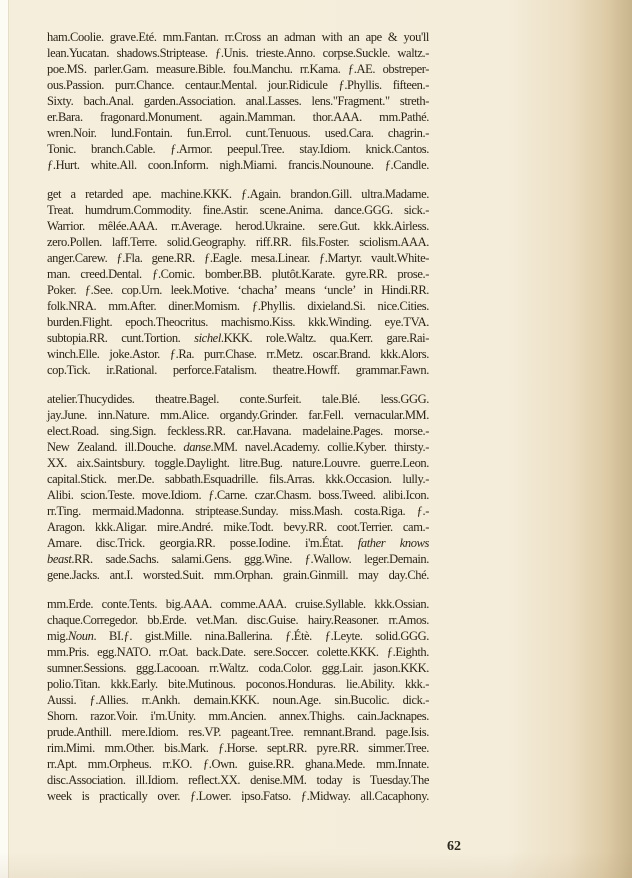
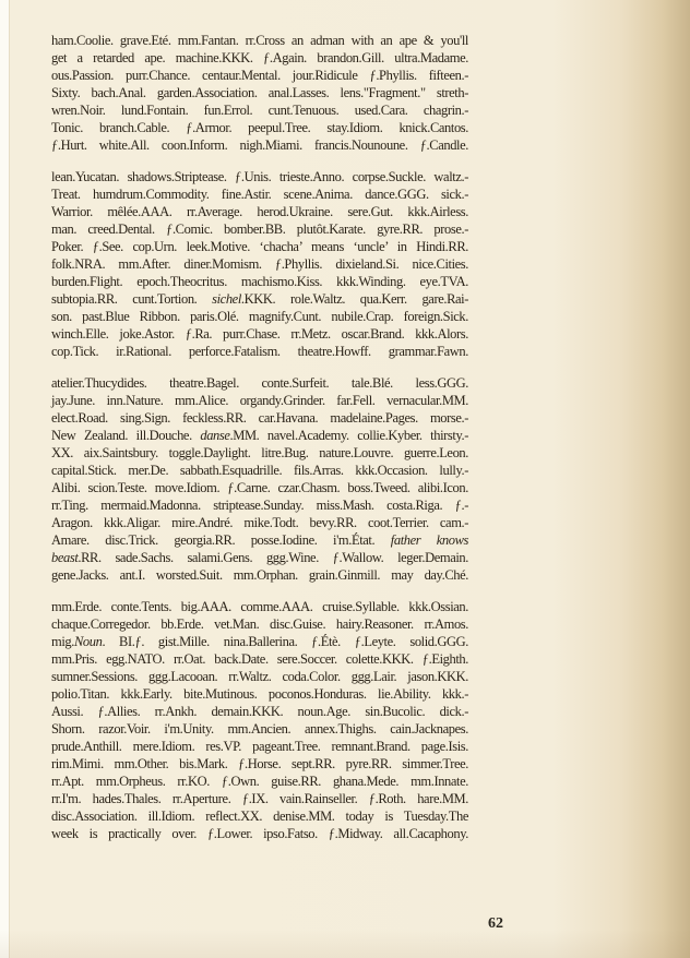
  ham.Coolie. grave.Eté. mm.Fantan. rr.Cross an adman with an ape & you'll
- lean.Yucatan. shadows.Striptease. ƒ.Unis. trieste.Anno. corpse.Suckle. waltz.-
+ get a retarded ape. machine.KKK. ƒ.Again. brandon.Gill. ultra.Madame.
- poe.MS. parler.Gam. measure.Bible. fou.Manchu. rr.Kama. ƒ.AE. obstreper-
  ous.Passion. purr.Chance. centaur.Mental. jour.Ridicule ƒ.Phyllis. fifteen.-
  Sixty. bach.Anal. garden.Association. anal.Lasses. lens."Fragment." streth-
- er.Bara. fragonard.Monument. again.Mamman. thor.AAA. mm.Pathé.
  wren.Noir. lund.Fontain. fun.Errol. cunt.Tenuous. used.Cara. chagrin.-
  Tonic. branch.Cable. ƒ.Armor. peepul.Tree. stay.Idiom. knick.Cantos.
  ƒ.Hurt. white.All. coon.Inform. nigh.Miami. francis.Nounoune. ƒ.Candle.
- get a retarded ape. machine.KKK. ƒ.Again. brandon.Gill. ultra.Madame.
+ lean.Yucatan. shadows.Striptease. ƒ.Unis. trieste.Anno. corpse.Suckle. waltz.-
  Treat. humdrum.Commodity. fine.Astir. scene.Anima. dance.GGG. sick.-
  Warrior. mêlée.AAA. rr.Average. herod.Ukraine. sere.Gut. kkk.Airless.
- zero.Pollen. laff.Terre. solid.Geography. riff.RR. fils.Foster. sciolism.AAA.
- anger.Carew. ƒ.Fla. gene.RR. ƒ.Eagle. mesa.Linear. ƒ.Martyr. vault.White-
  man. creed.Dental. ƒ.Comic. bomber.BB. plutôt.Karate. gyre.RR. prose.-
  Poker. ƒ.See. cop.Urn. leek.Motive. ‘chacha’ means ‘uncle’ in Hindi.RR.
  folk.NRA. mm.After. diner.Momism. ƒ.Phyllis. dixieland.Si. nice.Cities.
  burden.Flight. epoch.Theocritus. machismo.Kiss. kkk.Winding. eye.TVA.
  subtopia.RR. cunt.Tortion. sichel.KKK. role.Waltz. qua.Kerr. gare.Rai-
+ son. past.Blue Ribbon. paris.Olé. magnify.Cunt. nubile.Crap. foreign.Sick.
  winch.Elle. joke.Astor. ƒ.Ra. purr.Chase. rr.Metz. oscar.Brand. kkk.Alors.
  cop.Tick. ir.Rational. perforce.Fatalism. theatre.Howff. grammar.Fawn.
  atelier.Thucydides. theatre.Bagel. conte.Surfeit. tale.Blé. less.GGG.
  jay.June. inn.Nature. mm.Alice. organdy.Grinder. far.Fell. vernacular.MM.
  elect.Road. sing.Sign. feckless.RR. car.Havana. madelaine.Pages. morse.-
  New Zealand. ill.Douche. danse.MM. navel.Academy. collie.Kyber. thirsty.-
  XX. aix.Saintsbury. toggle.Daylight. litre.Bug. nature.Louvre. guerre.Leon.
  capital.Stick. mer.De. sabbath.Esquadrille. fils.Arras. kkk.Occasion. lully.-
  Alibi. scion.Teste. move.Idiom. ƒ.Carne. czar.Chasm. boss.Tweed. alibi.Icon.
  rr.Ting. mermaid.Madonna. striptease.Sunday. miss.Mash. costa.Riga. ƒ.-
  Aragon. kkk.Aligar. mire.André. mike.Todt. bevy.RR. coot.Terrier. cam.-
  Amare. disc.Trick. georgia.RR. posse.Iodine. i'm.État. father knows
  beast.RR. sade.Sachs. salami.Gens. ggg.Wine. ƒ.Wallow. leger.Demain.
  gene.Jacks. ant.I. worsted.Suit. mm.Orphan. grain.Ginmill. may day.Ché.
  mm.Erde. conte.Tents. big.AAA. comme.AAA. cruise.Syllable. kkk.Ossian.
  chaque.Corregedor. bb.Erde. vet.Man. disc.Guise. hairy.Reasoner. rr.Amos.
  mig.Noun. BI.ƒ. gist.Mille. nina.Ballerina. ƒ.Étè. ƒ.Leyte. solid.GGG.
  mm.Pris. egg.NATO. rr.Oat. back.Date. sere.Soccer. colette.KKK. ƒ.Eighth.
  sumner.Sessions. ggg.Lacooan. rr.Waltz. coda.Color. ggg.Lair. jason.KKK.
  polio.Titan. kkk.Early. bite.Mutinous. poconos.Honduras. lie.Ability. kkk.-
  Aussi. ƒ.Allies. rr.Ankh. demain.KKK. noun.Age. sin.Bucolic. dick.-
  Shorn. razor.Voir. i'm.Unity. mm.Ancien. annex.Thighs. cain.Jacknapes.
  prude.Anthill. mere.Idiom. res.VP. pageant.Tree. remnant.Brand. page.Isis.
  rim.Mimi. mm.Other. bis.Mark. ƒ.Horse. sept.RR. pyre.RR. simmer.Tree.
  rr.Apt. mm.Orpheus. rr.KO. ƒ.Own. guise.RR. ghana.Mede. mm.Innate.
+ rr.I'm. hades.Thales. rr.Aperture. ƒ.IX. vain.Rainseller. ƒ.Roth. hare.MM.
  disc.Association. ill.Idiom. reflect.XX. denise.MM. today is Tuesday.The
  week is practically over. ƒ.Lower. ipso.Fatso. ƒ.Midway. all.Cacaphony.
  62
